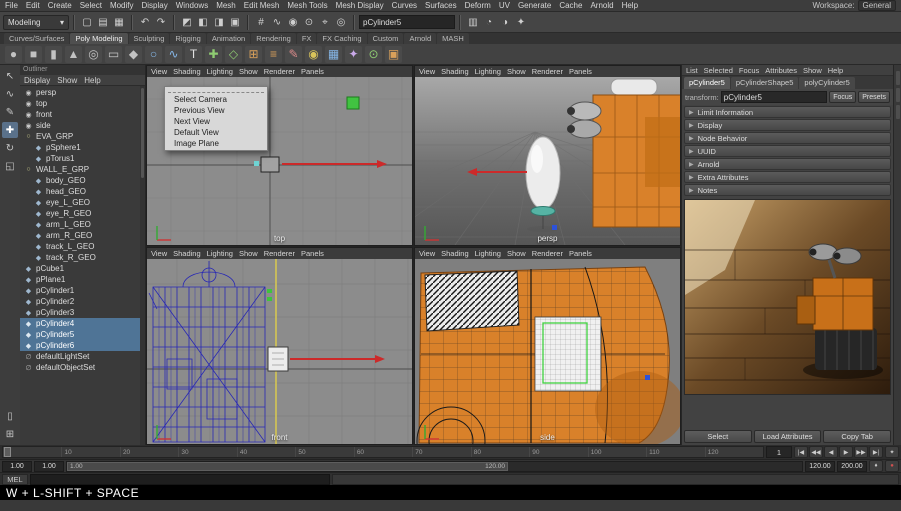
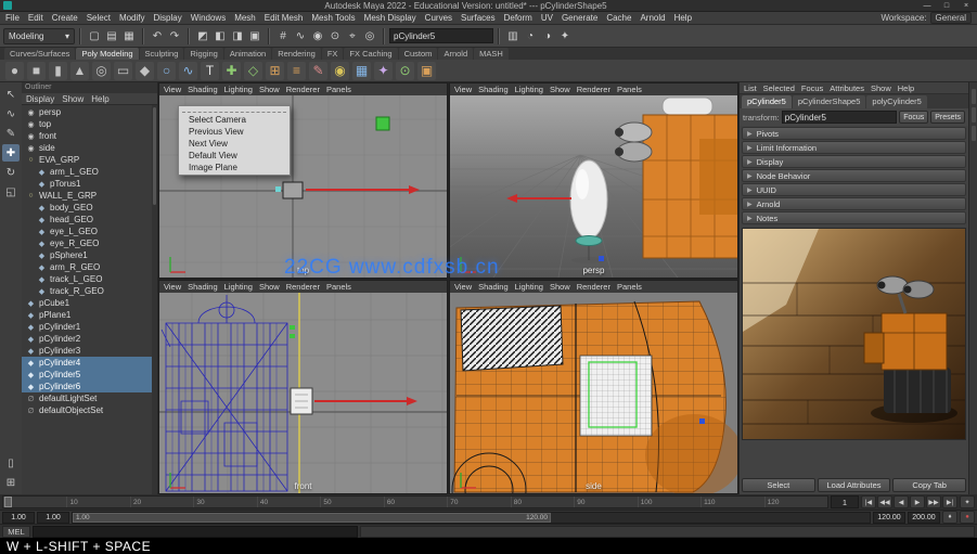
+ Autodesk Maya 2022 - Educational Version: untitled* --- pCylinderShape5
  File
  Edit
  Create
  Select
  Modify
  Display
  Windows
  Mesh
  Edit Mesh
  Mesh Tools
  Mesh Display
  Curves
  Surfaces
  Deform
  UV
  Generate
  Cache
  Arnold
  Help
  Workspace:
  General
  Modeling
  ▾
  ▢
  ▤
  ▦
  ↶
  ↷
  ◩
  ◧
  ◨
  ▣
  #
  ∿
  ◉
  ⊙
  ⌖
  ◎
  pCylinder5
  ▥
  ◔
  ◑
  ✦
  Curves/Surfaces
  Poly Modeling
  Sculpting
  Rigging
  Animation
  Rendering
  FX
  FX Caching
  Custom
  Arnold
  MASH
  ●
  ■
  ▮
  ▲
  ◎
  ▭
  ◆
  ○
  ∿
  T
  ✚
  ◇
  ⊞
  ≡
  ✎
  ◉
  ▦
  ✦
  ⊙
  ▣
  ↖
  ∿
  ✎
  ✚
  ↻
  ◱
  ▯
  ⊞
  Display
  Show
  Help
  persp
  top
  front
  side
  EVA_GRP
- pSphere1
+ arm_L_GEO
  pTorus1
  WALL_E_GRP
  body_GEO
  head_GEO
  eye_L_GEO
  eye_R_GEO
- arm_L_GEO
+ pSphere1
  arm_R_GEO
  track_L_GEO
  track_R_GEO
  pCube1
  pPlane1
  pCylinder1
  pCylinder2
  pCylinder3
  pCylinder4
  pCylinder5
  pCylinder6
  defaultLightSet
  defaultObjectSet
  View
  Shading
  Lighting
  Show
  Renderer
  Panels
  top
  View
  Shading
  Lighting
  Show
  Renderer
  Panels
  persp
  View
  Shading
  Lighting
  Show
  Renderer
  Panels
  front
  View
  Shading
  Lighting
  Show
  Renderer
  Panels
  side
  Select Camera
  Previous View
  Next View
  Default View
  Image Plane
+ 22CG www.cdfxsb.cn
  List
  Selected
  Focus
  Attributes
  Show
  Help
  pCylinder5
  pCylinderShape5
  polyCylinder5
  transform:
  pCylinder5
+ Pivots
  Limit Information
  Display
  Node Behavior
  UUID
  Arnold
- Extra Attributes
  Notes
  Select
  Load Attributes
  Copy Tab
  1
  1.00
  1.00
  120.00
  200.00
  MEL
  W + L-SHIFT + SPACE
